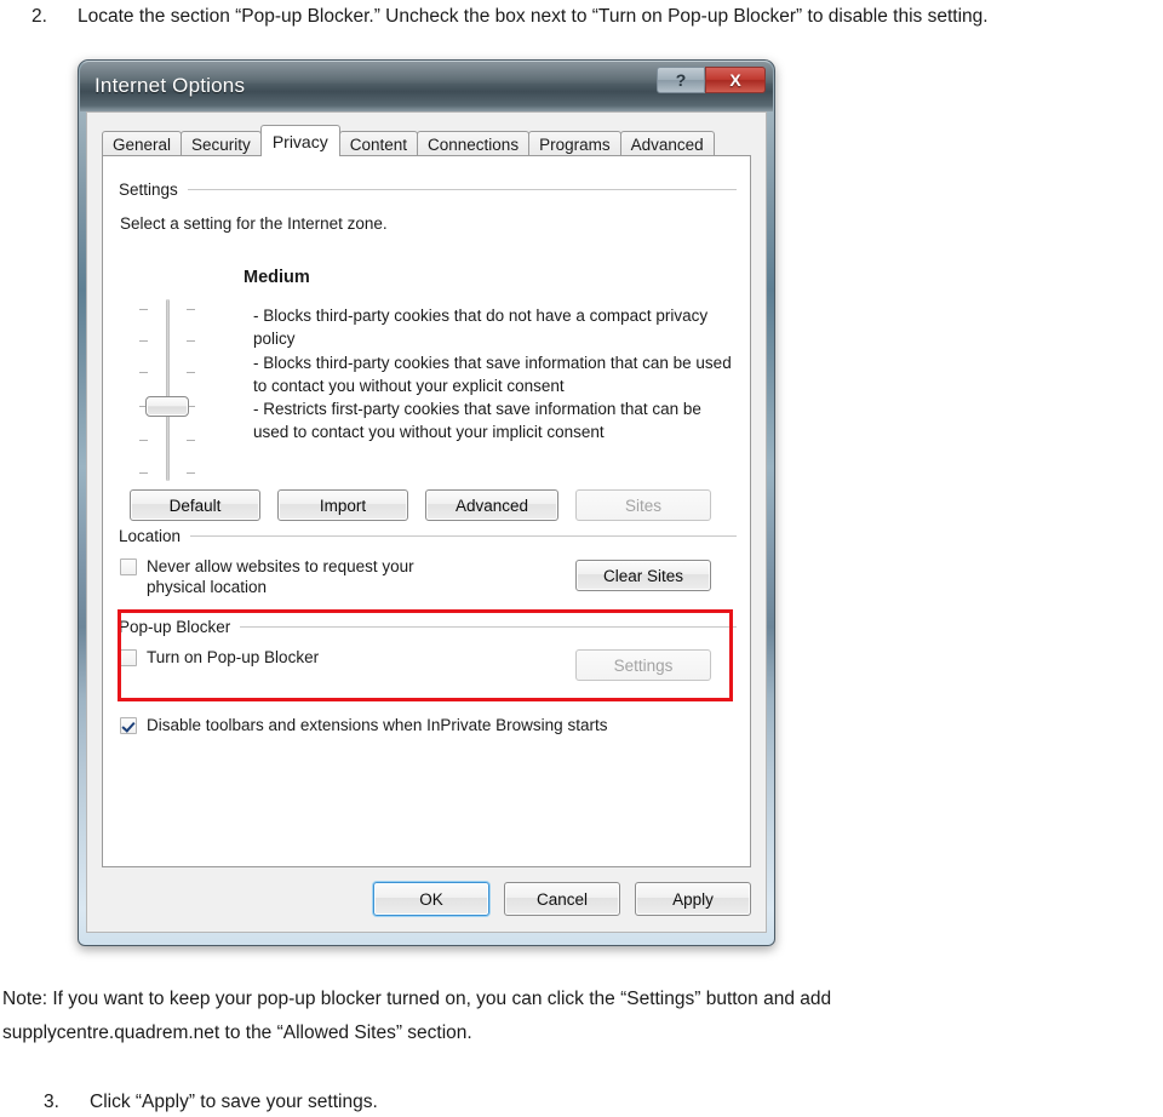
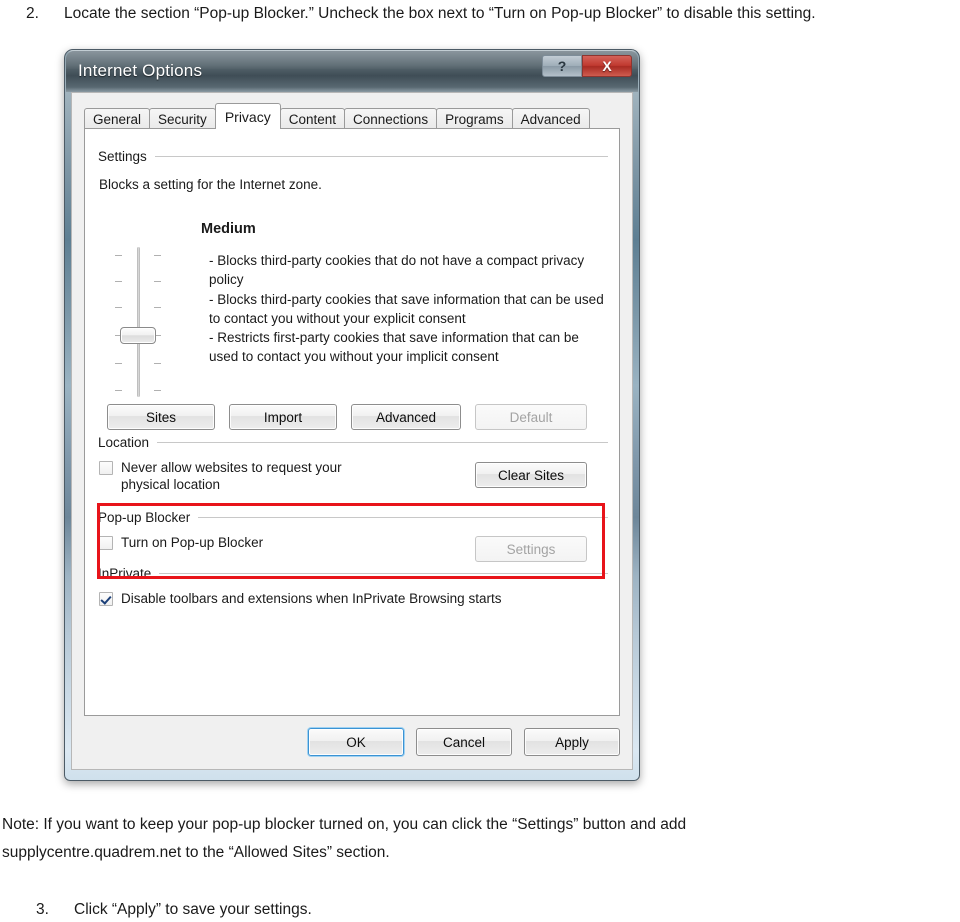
  2. Locate the section “Pop-up Blocker.” Uncheck the box next to “Turn on Pop-up Blocker” to disable this setting.
  Internet Options
  ?
  X
  General
  Security
  Privacy
  Content
  Connections
  Programs
  Advanced
  Settings
- Select a setting for the Internet zone.
+ Blocks a setting for the Internet zone.
  Medium
  - Blocks third-party cookies that do not have a compact privacy policy
  - Blocks third-party cookies that save information that can be used to contact you without your explicit consent
  - Restricts first-party cookies that save information that can be used to contact you without your implicit consent
- Default
+ Sites
  Import
  Advanced
- Sites
+ Default
  Location
  Never allow websites to request your physical location
  Clear Sites
  Pop-up Blocker
  Turn on Pop-up Blocker
  Settings
+ InPrivate
  Disable toolbars and extensions when InPrivate Browsing starts
  OK
  Cancel
  Apply
  Note: If you want to keep your pop-up blocker turned on, you can click the “Settings” button and add
  supplycentre.quadrem.net to the “Allowed Sites” section.
  3. Click “Apply” to save your settings.
